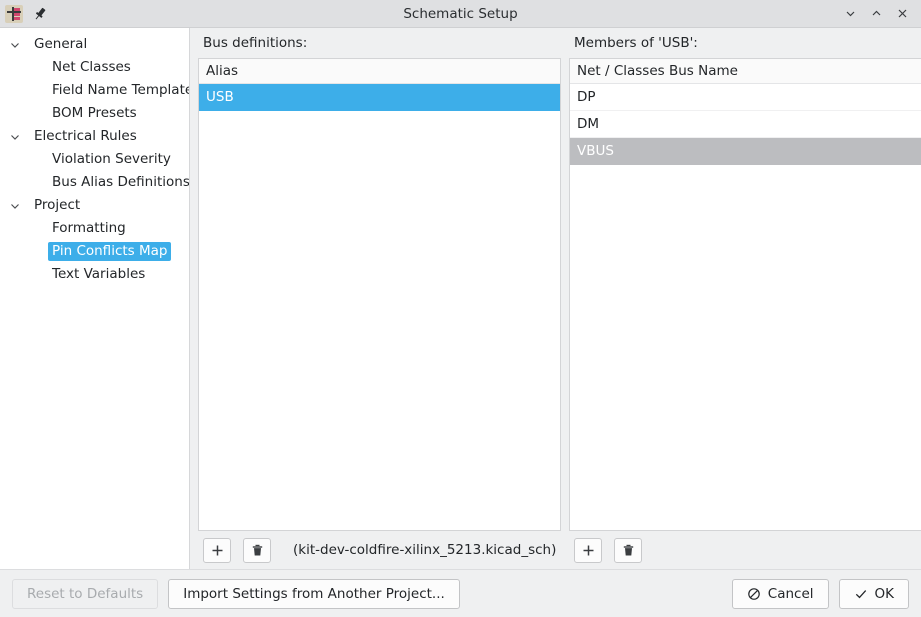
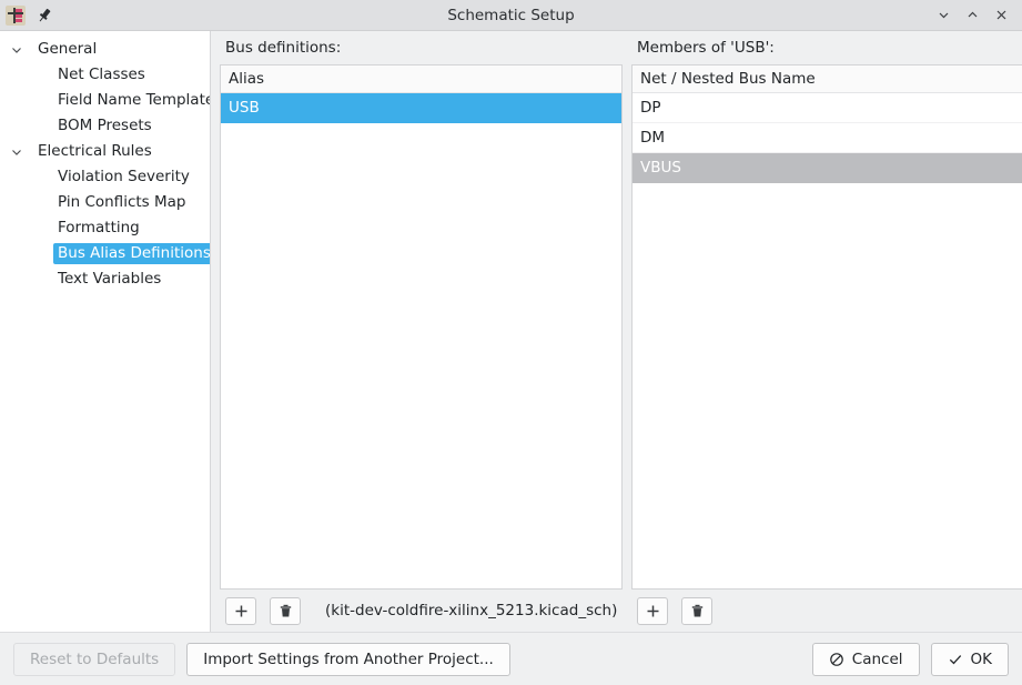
  Schematic Setup
  General
  Net Classes
  Field Name Templat
  BOM Presets
  Electrical Rules
  Violation Severity
- Bus Alias Definitions
+ Pin Conflicts Map
- Project
  Formatting
- Pin Conflicts Map
+ Bus Alias Definitions
  Text Variables
  Bus definitions:
  Alias
  USB
  (kit-dev-coldfire-xilinx_5213.kicad_sch)
  Members of 'USB':
- Net / Classes Bus Name
+ Net / Nested Bus Name
  DP
  DM
  VBUS
  Reset to Defaults
  Import Settings from Another Project...
  Cancel
  OK
